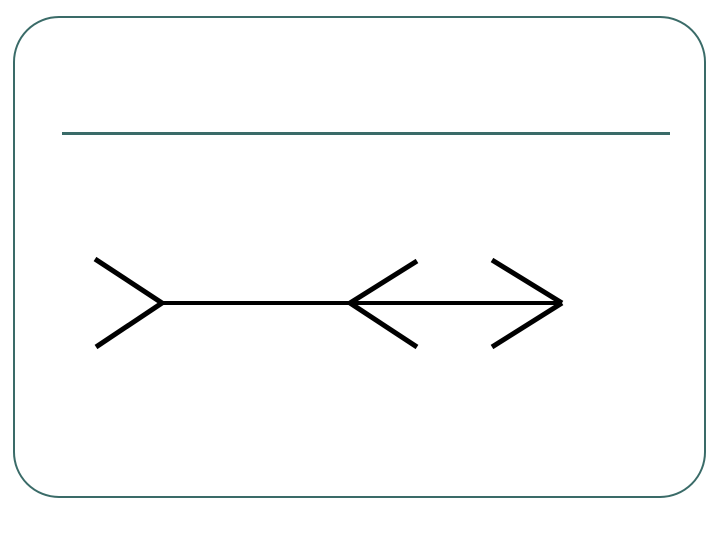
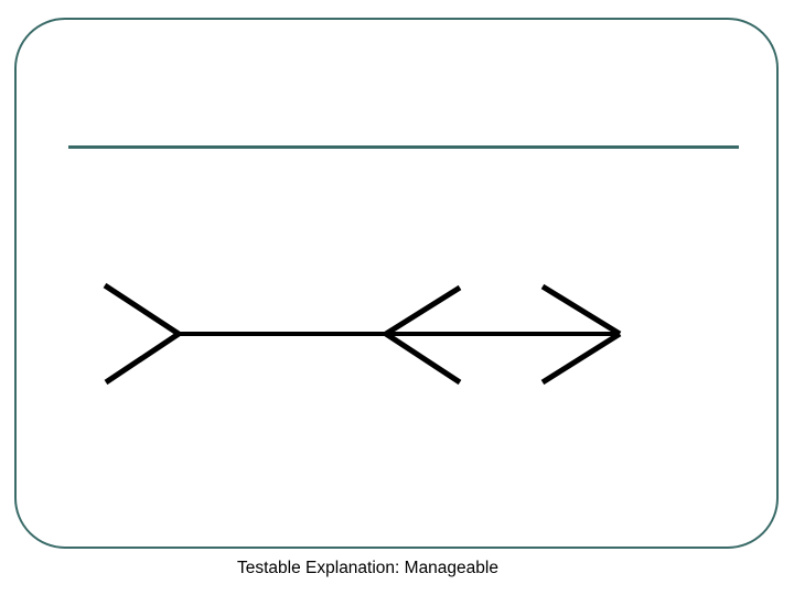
+ Testable Explanation: Manageable
